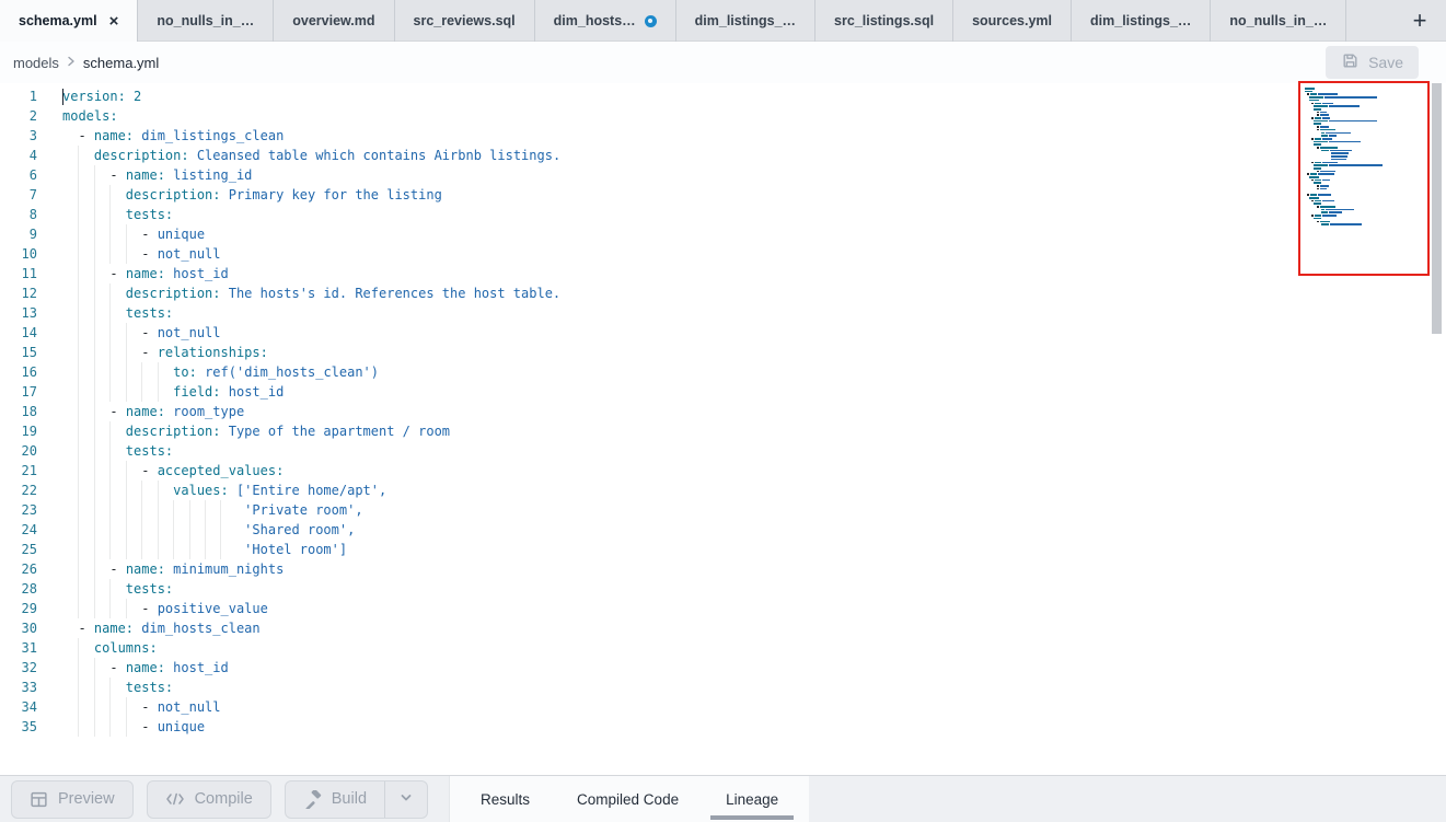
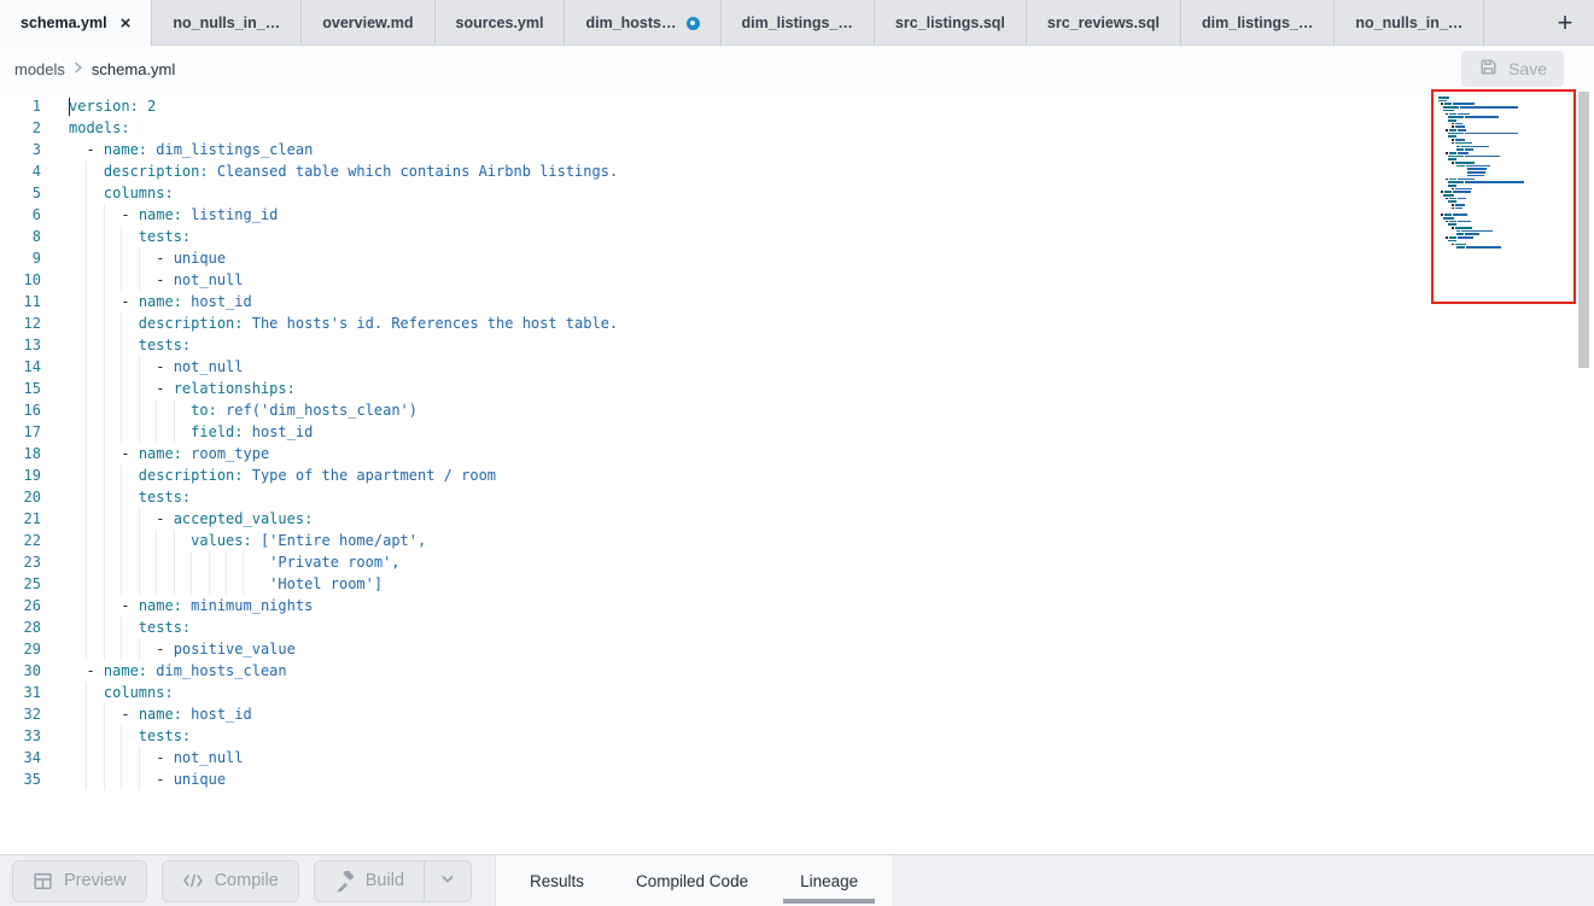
  schema.yml
  ×
  no_nulls_in_…
  overview.md
- src_reviews.sql
+ sources.yml
  dim_hosts…
  dim_listings_…
  src_listings.sql
- sources.yml
+ src_reviews.sql
  dim_listings_…
  no_nulls_in_…
  +
  models
  schema.yml
  Save
  1 version: 2
  2 models:
  3 - name: dim_listings_clean
  4 description: Cleansed table which contains Airbnb listings.
+ 5 columns:
  6 - name: listing_id
- 7 description: Primary key for the listing
  8 tests:
  9 - unique
  10 - not_null
  11 - name: host_id
  12 description: The hosts's id. References the host table.
  13 tests:
  14 - not_null
  15 - relationships:
  16 to: ref('dim_hosts_clean')
  17 field: host_id
  18 - name: room_type
  19 description: Type of the apartment / room
  20 tests:
  21 - accepted_values:
  22 values: ['Entire home/apt',
  23 'Private room',
- 24 'Shared room',
  25 'Hotel room']
  26 - name: minimum_nights
  28 tests:
  29 - positive_value
  30 - name: dim_hosts_clean
  31 columns:
  32 - name: host_id
  33 tests:
  34 - not_null
  35 - unique
  Preview
  Compile
  Build
  Results
  Compiled Code
  Lineage
